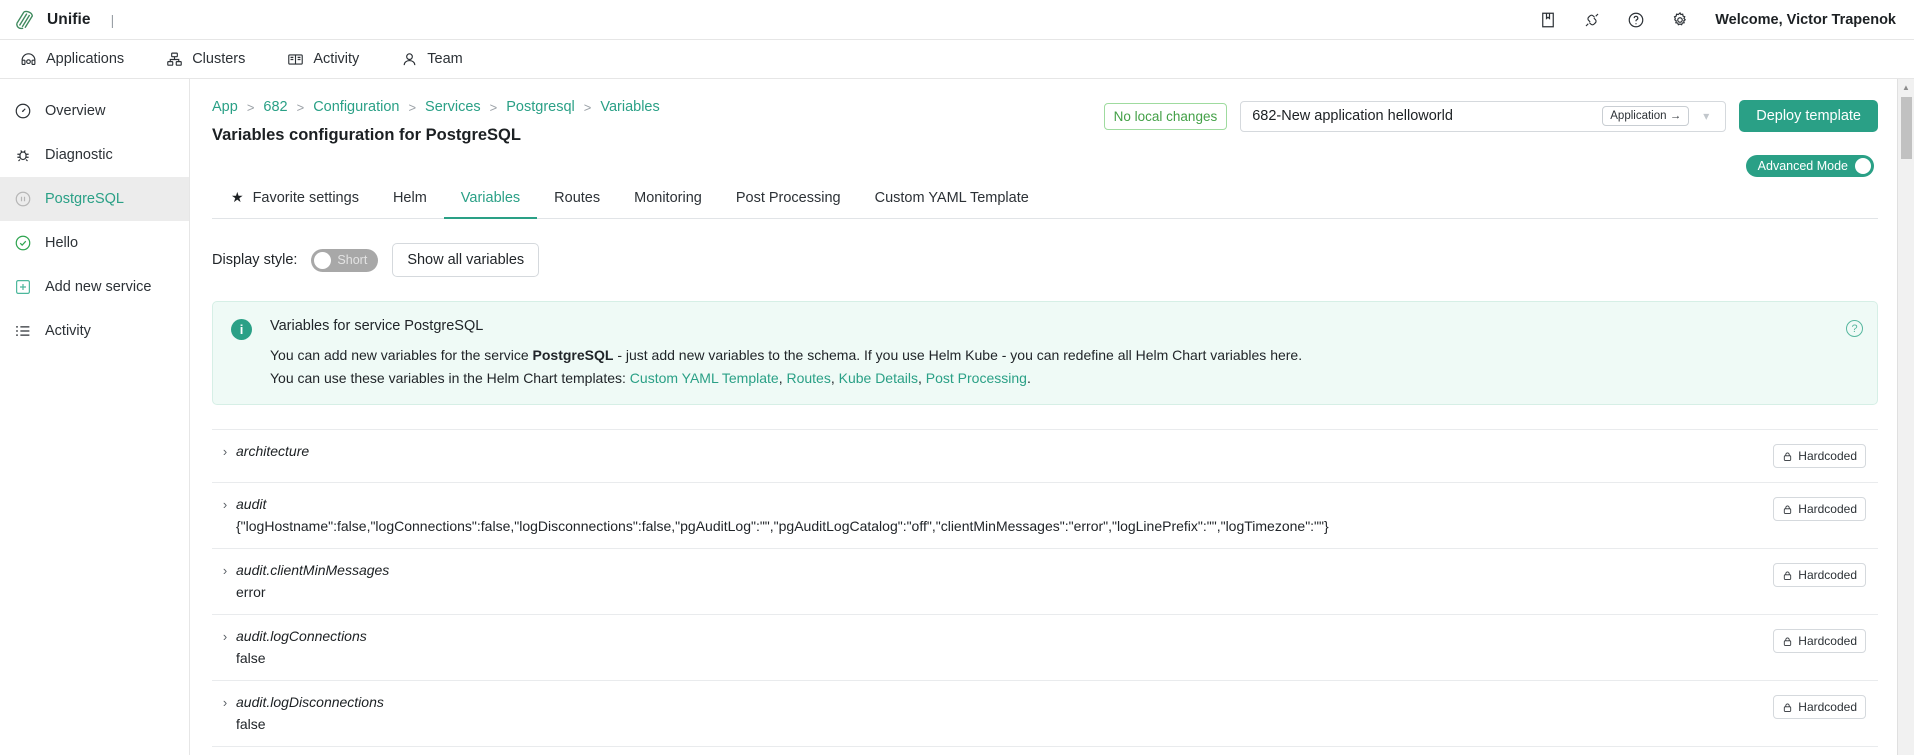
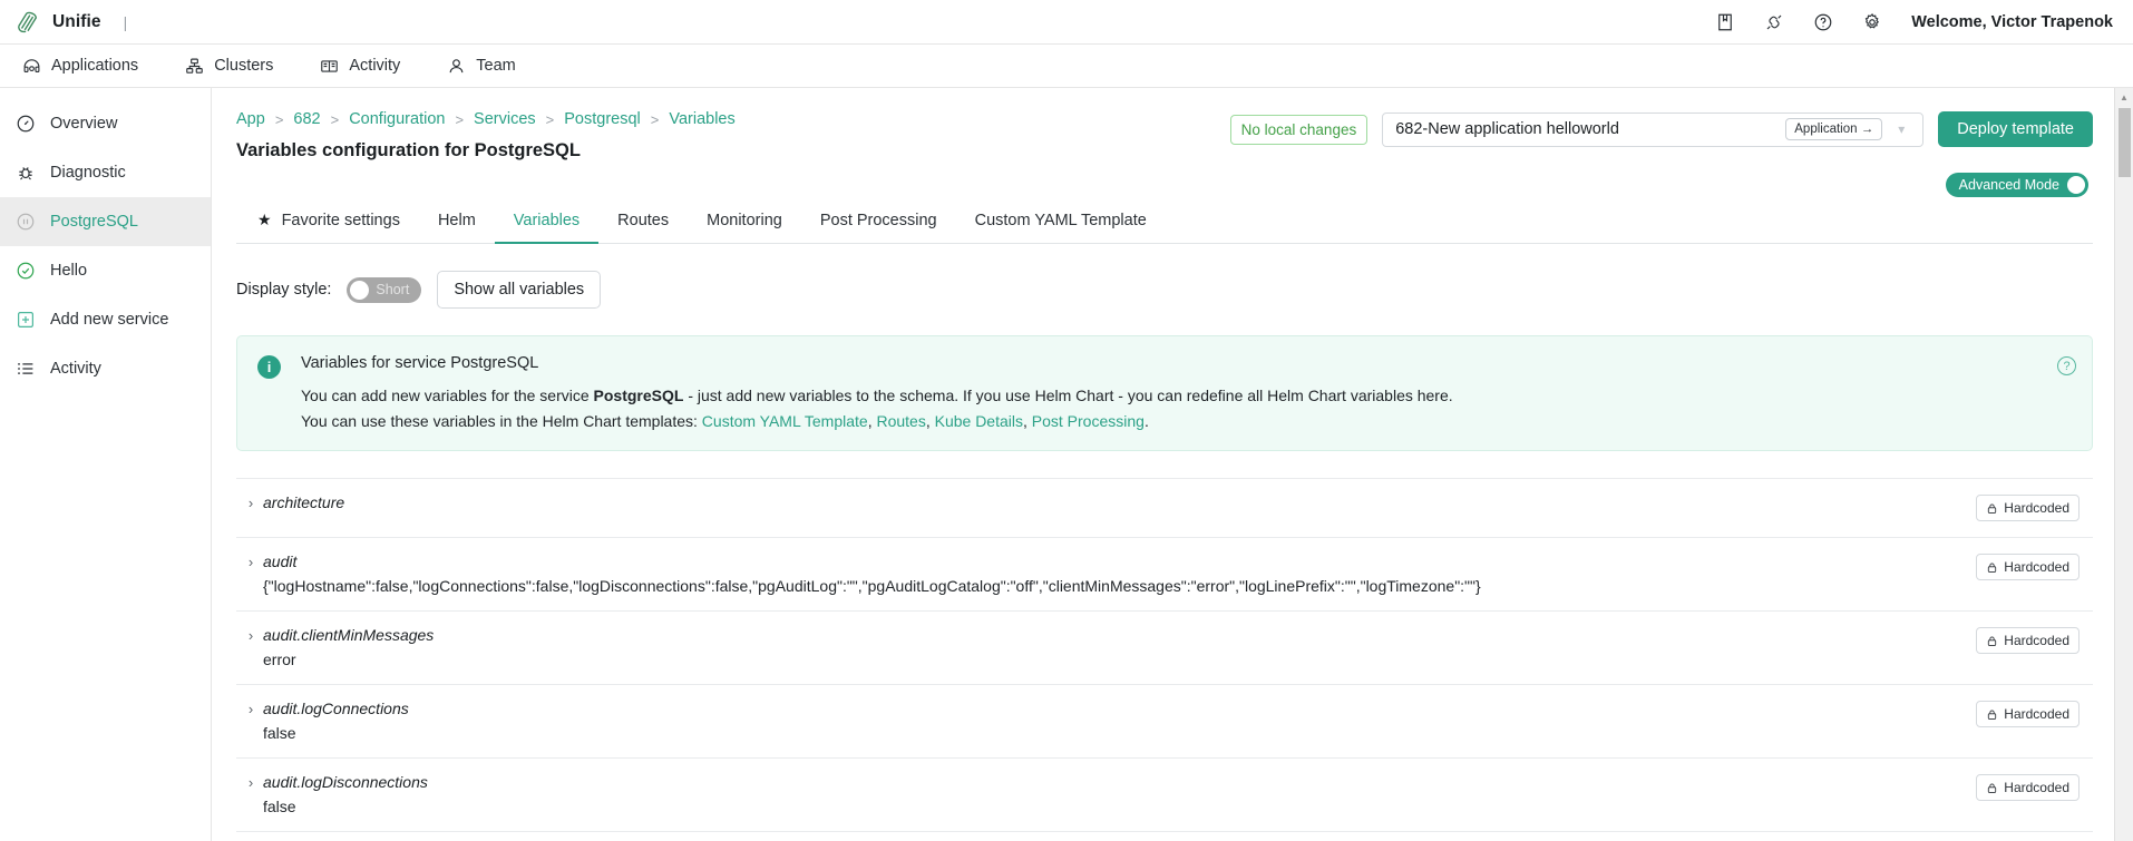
  Unifie
  |
  Welcome, Victor Trapenok
  Applications
  Clusters
  Activity
  Team
  Overview
  Diagnostic
  PostgreSQL
  Hello
  Add new service
  Activity
  App
  >
  682
  >
  Configuration
  >
  Services
  >
  Postgresql
  >
  Variables
  Variables configuration for PostgreSQL
  No local changes
  682-New application helloworld
  Application →
  ▾
  Deploy template
  Advanced Mode
  ★
  Favorite settings
  Helm
  Variables
  Routes
  Monitoring
  Post Processing
  Custom YAML Template
  Display style:
  Short
  Show all variables
  i
  Variables for service PostgreSQL
- You can add new variables for the service PostgreSQL - just add new variables to the schema. If you use Helm Kube - you can redefine all Helm Chart variables here.
+ You can add new variables for the service PostgreSQL - just add new variables to the schema. If you use Helm Chart - you can redefine all Helm Chart variables here.
  You can use these variables in the Helm Chart templates: Custom YAML Template, Routes, Kube Details, Post Processing.
  ?
  ›
  architecture
  Hardcoded
  ›
  audit
  {"logHostname":false,"logConnections":false,"logDisconnections":false,"pgAuditLog":"","pgAuditLogCatalog":"off","clientMinMessages":"error","logLinePrefix":"","logTimezone":""}
  Hardcoded
  ›
  audit.clientMinMessages
  error
  Hardcoded
  ›
  audit.logConnections
  false
  Hardcoded
  ›
  audit.logDisconnections
  false
  Hardcoded
  ▲
